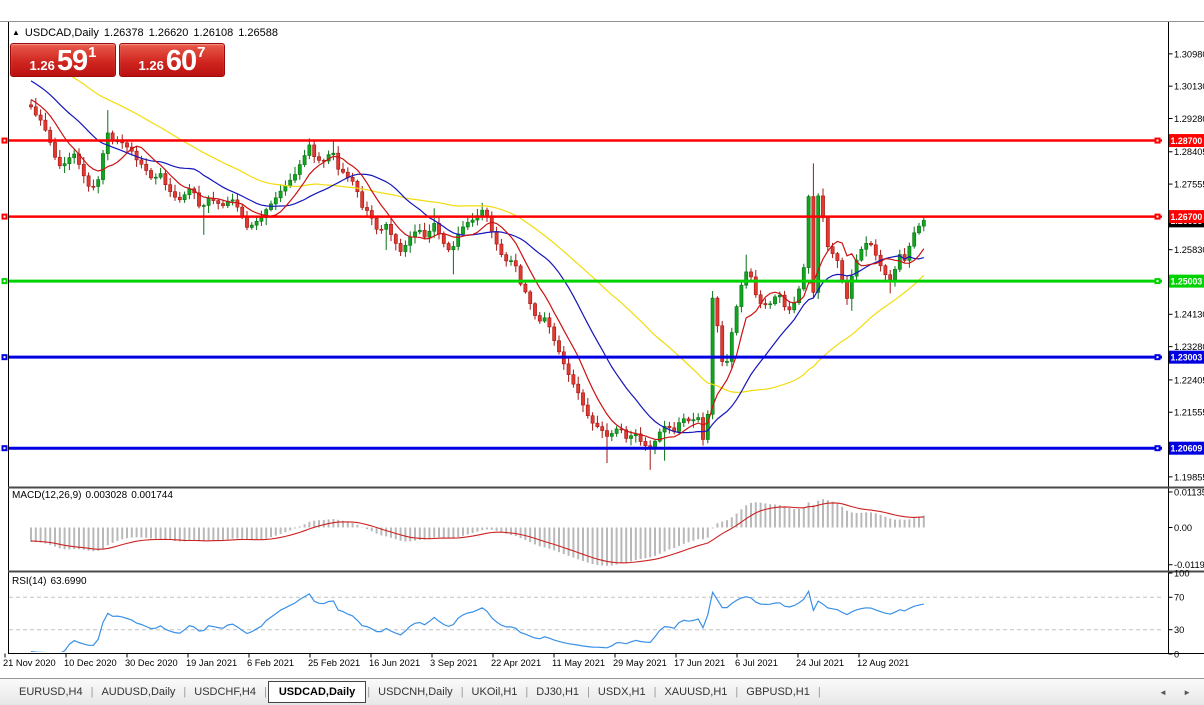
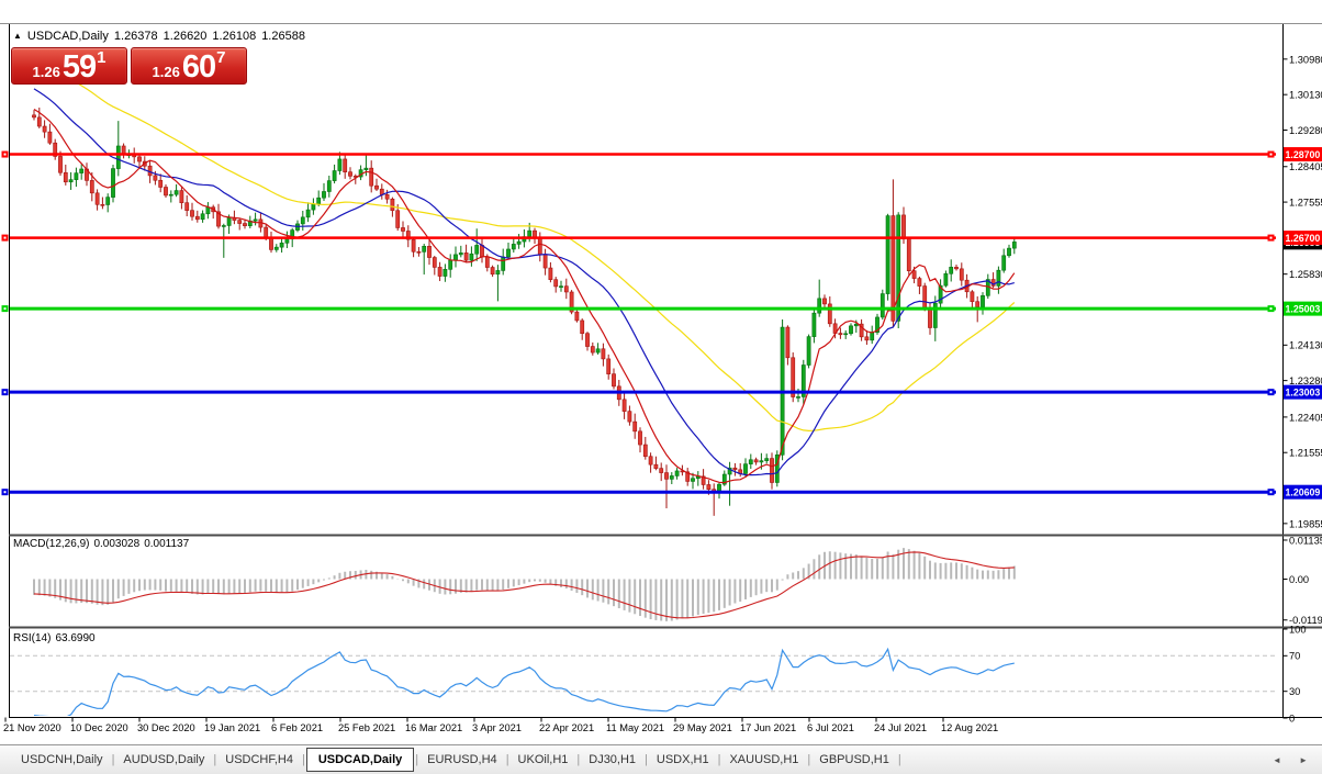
  1.28700
  1.26700
  1.25003
  1.23003
  1.20609
  1.3098
  1.3013
  1.2928
  1.2840
  1.2755
  1.2583
  1.2413
  1.2328
  1.2240
  1.2155
  1.1985
  0.0113
  0.00
  -0.0119
  100
  70
  30
  0
  21 Nov 2020
  10 Dec 2020
  30 Dec 2020
  19 Jan 2021
  6 Feb 2021
  25 Feb 2021
- 16 Jun 2021
+ 16 Mar 2021
- 3 Sep 2021
+ 3 Apr 2021
  22 Apr 2021
  11 May 2021
  29 May 2021
  17 Jun 2021
  6 Jul 2021
  24 Jul 2021
  12 Aug 2021
  ▲ USDCAD,Daily 1.26378 1.26620 1.26108 1.26588
  1.26
  59
  1
  1.26
  60
  7
- MACD(12,26,9) 0.003028 0.001744
+ MACD(12,26,9) 0.003028 0.001137
  RSI(14) 63.6990
- EURUSD,H4
+ USDCNH,Daily
  |
  AUDUSD,Daily
  |
  USDCHF,H4
  |
  USDCAD,Daily
  |
- USDCNH,Daily
+ EURUSD,H4
  |
  UKOil,H1
  |
  DJ30,H1
  |
  USDX,H1
  |
  XAUUSD,H1
  |
  GBPUSD,H1
  |
  ◄ ►
